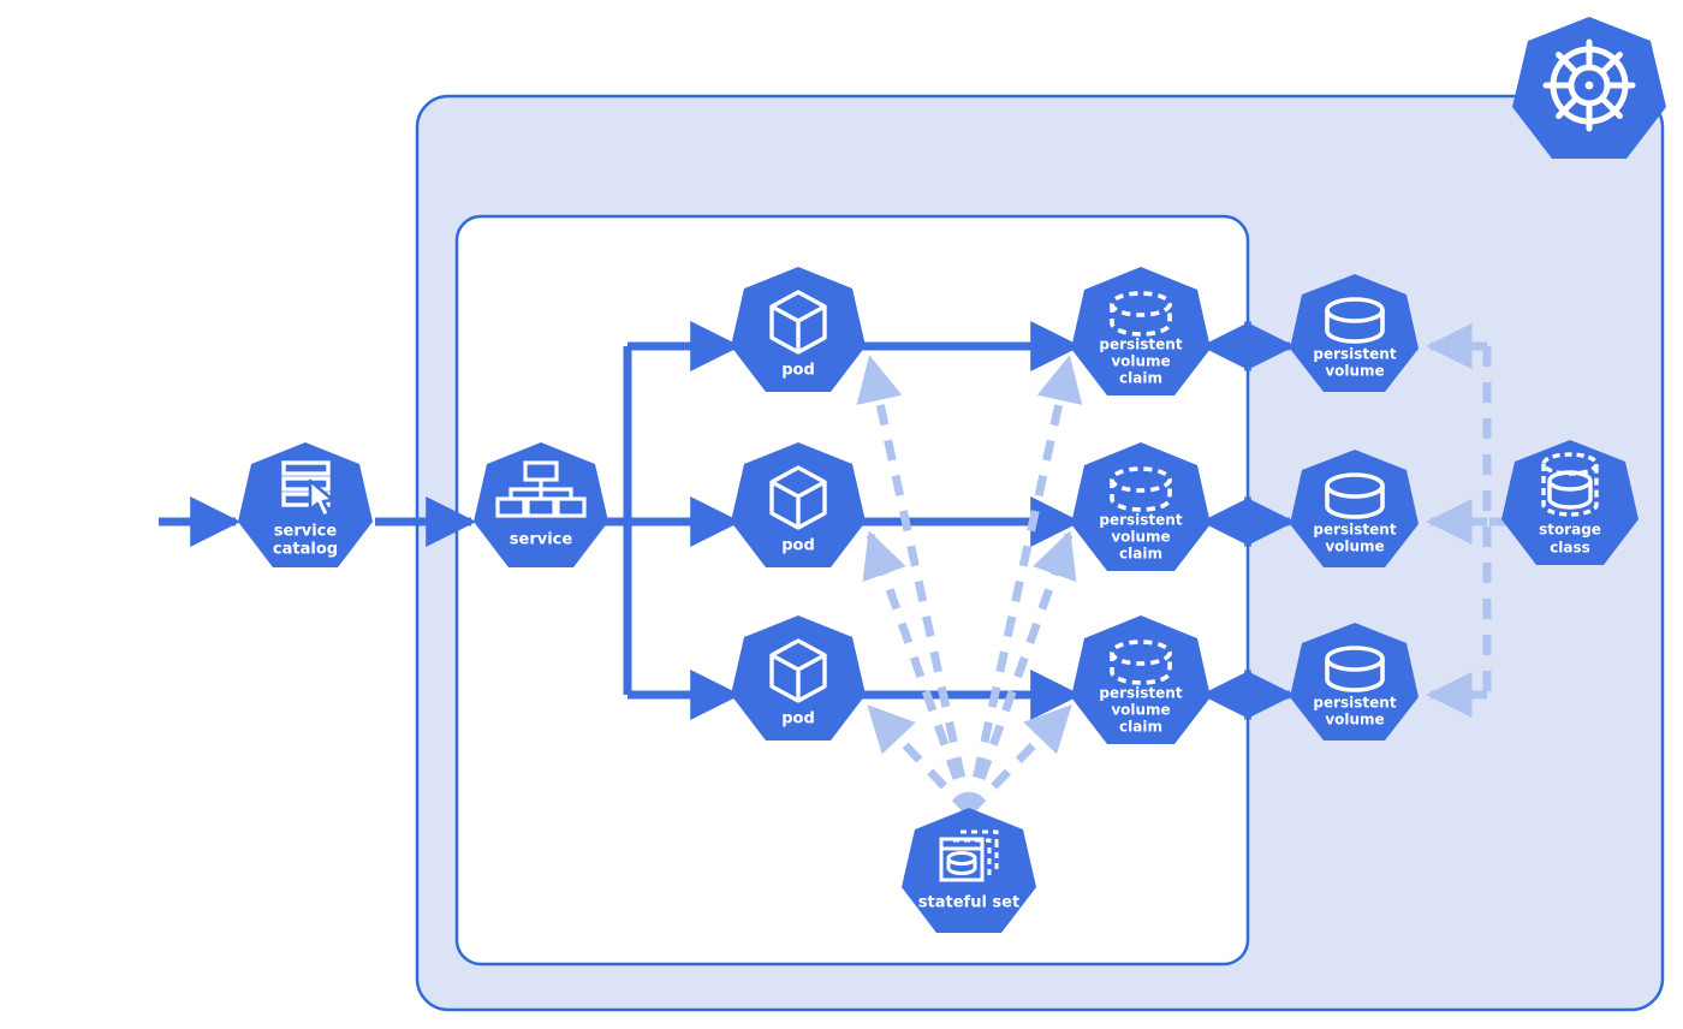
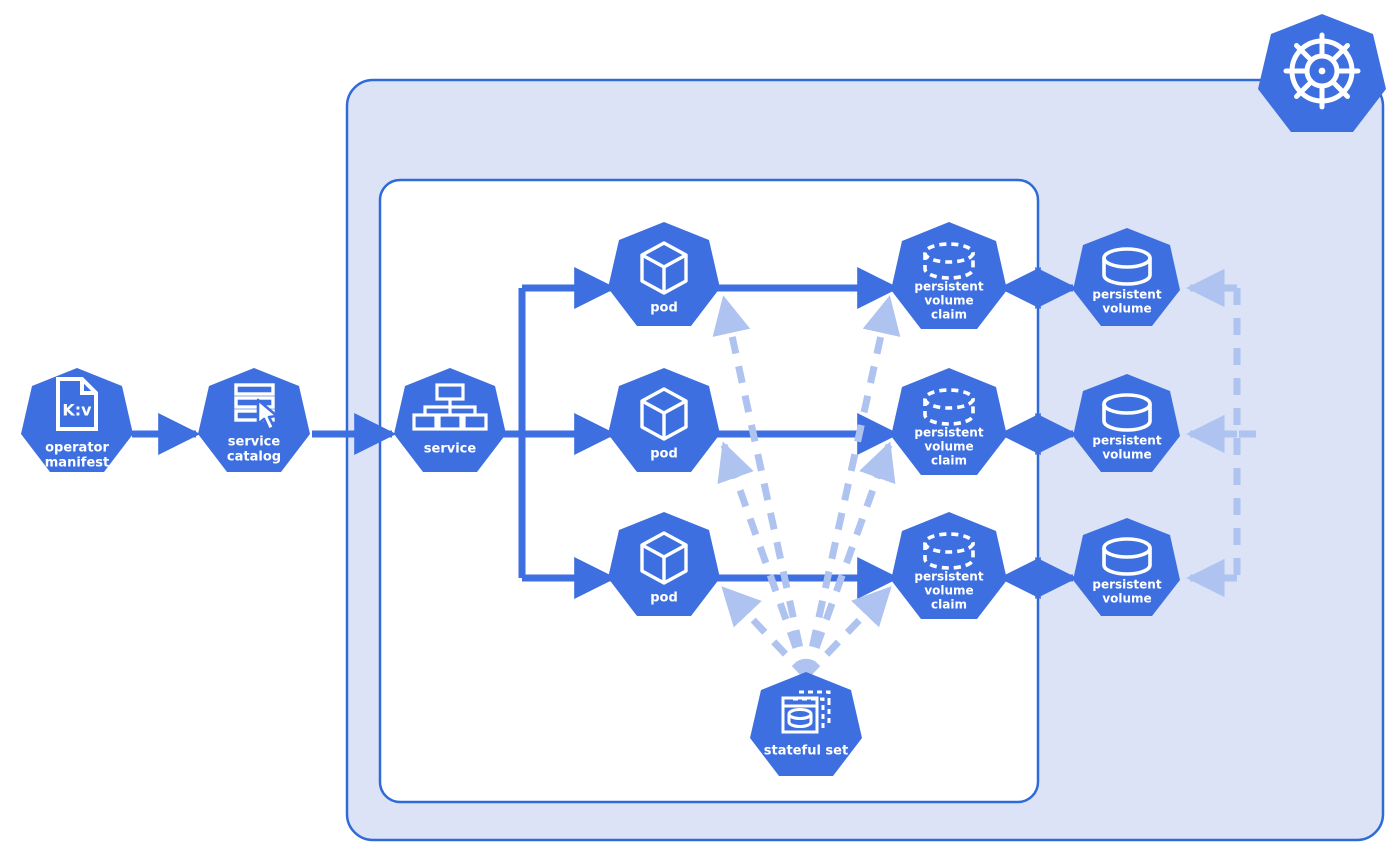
+ K:v
+ operator
+ manifest
  service
  catalog
  service
  pod
  pod
  pod
  persistent
  volume
  claim
  persistent
  volume
  claim
  persistent
  volume
  claim
  persistent
  volume
  persistent
  volume
  persistent
  volume
- storage
- class
  stateful set
